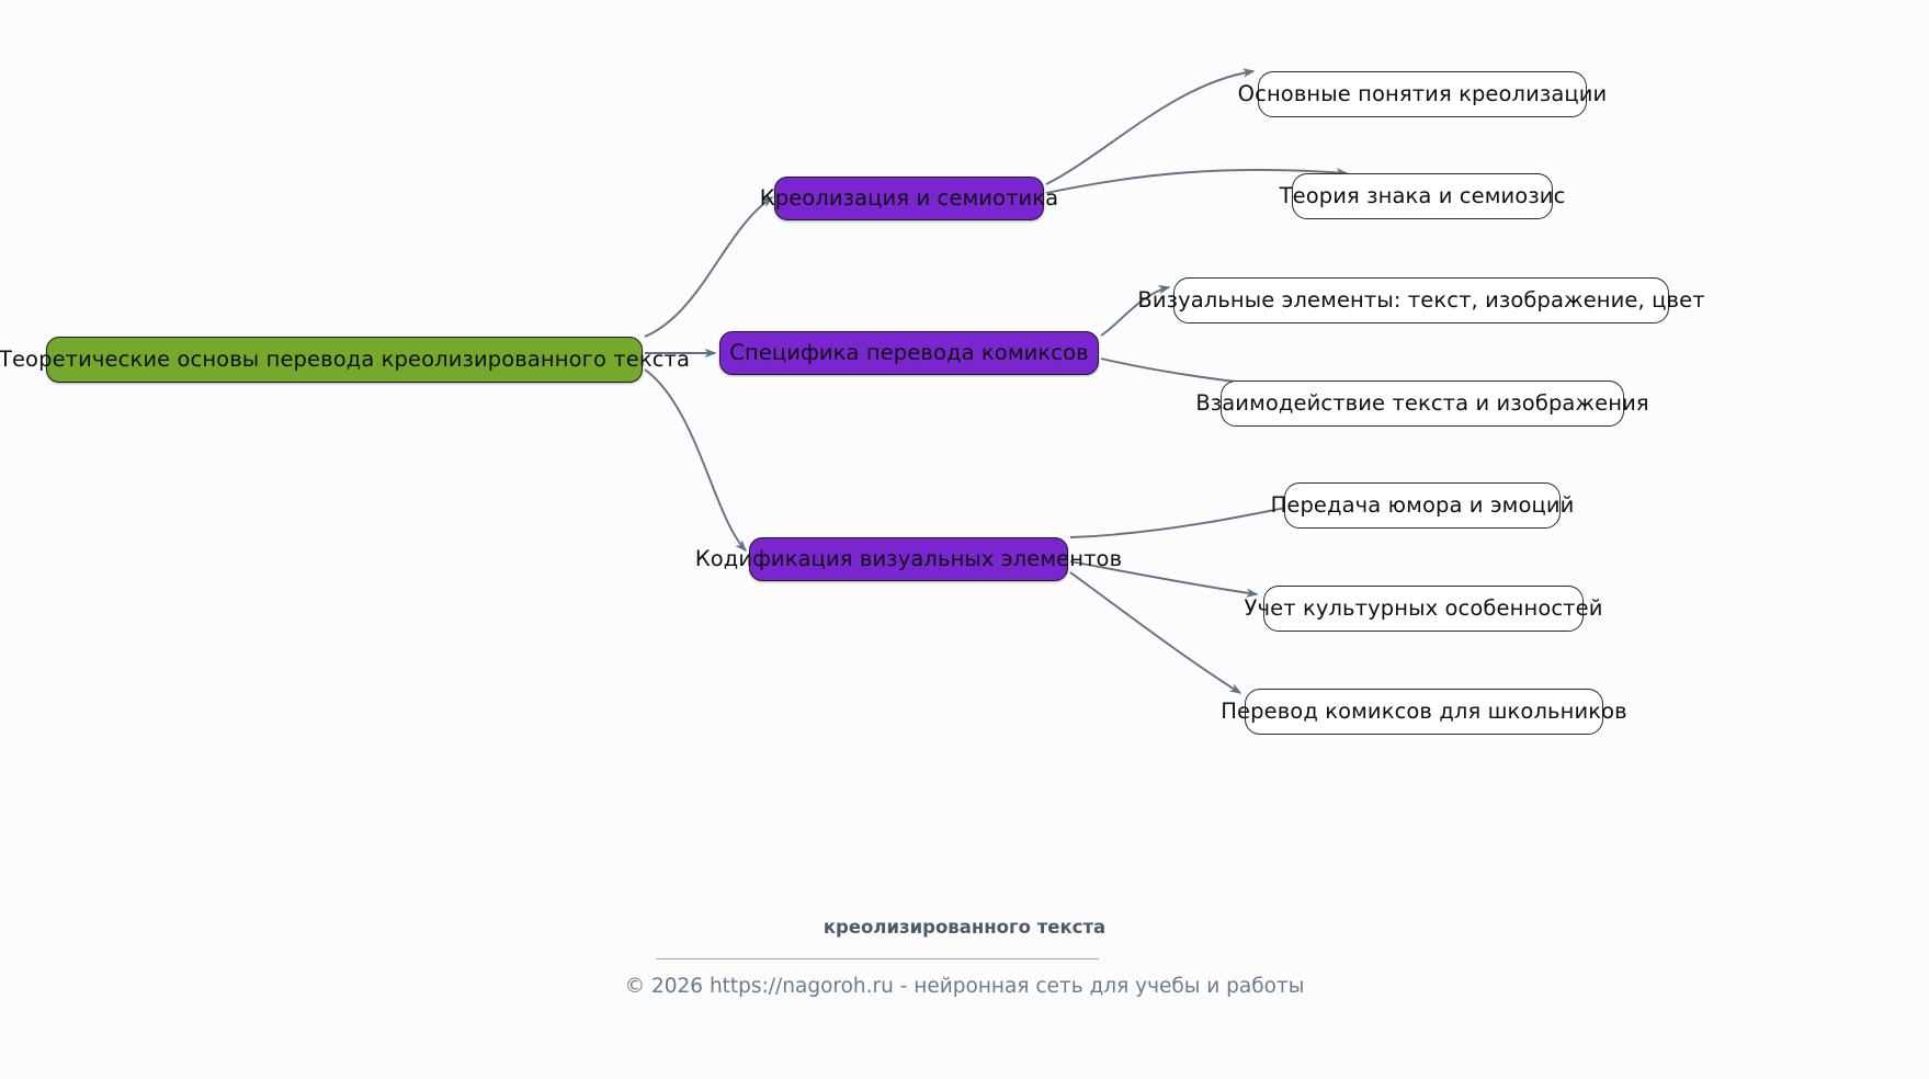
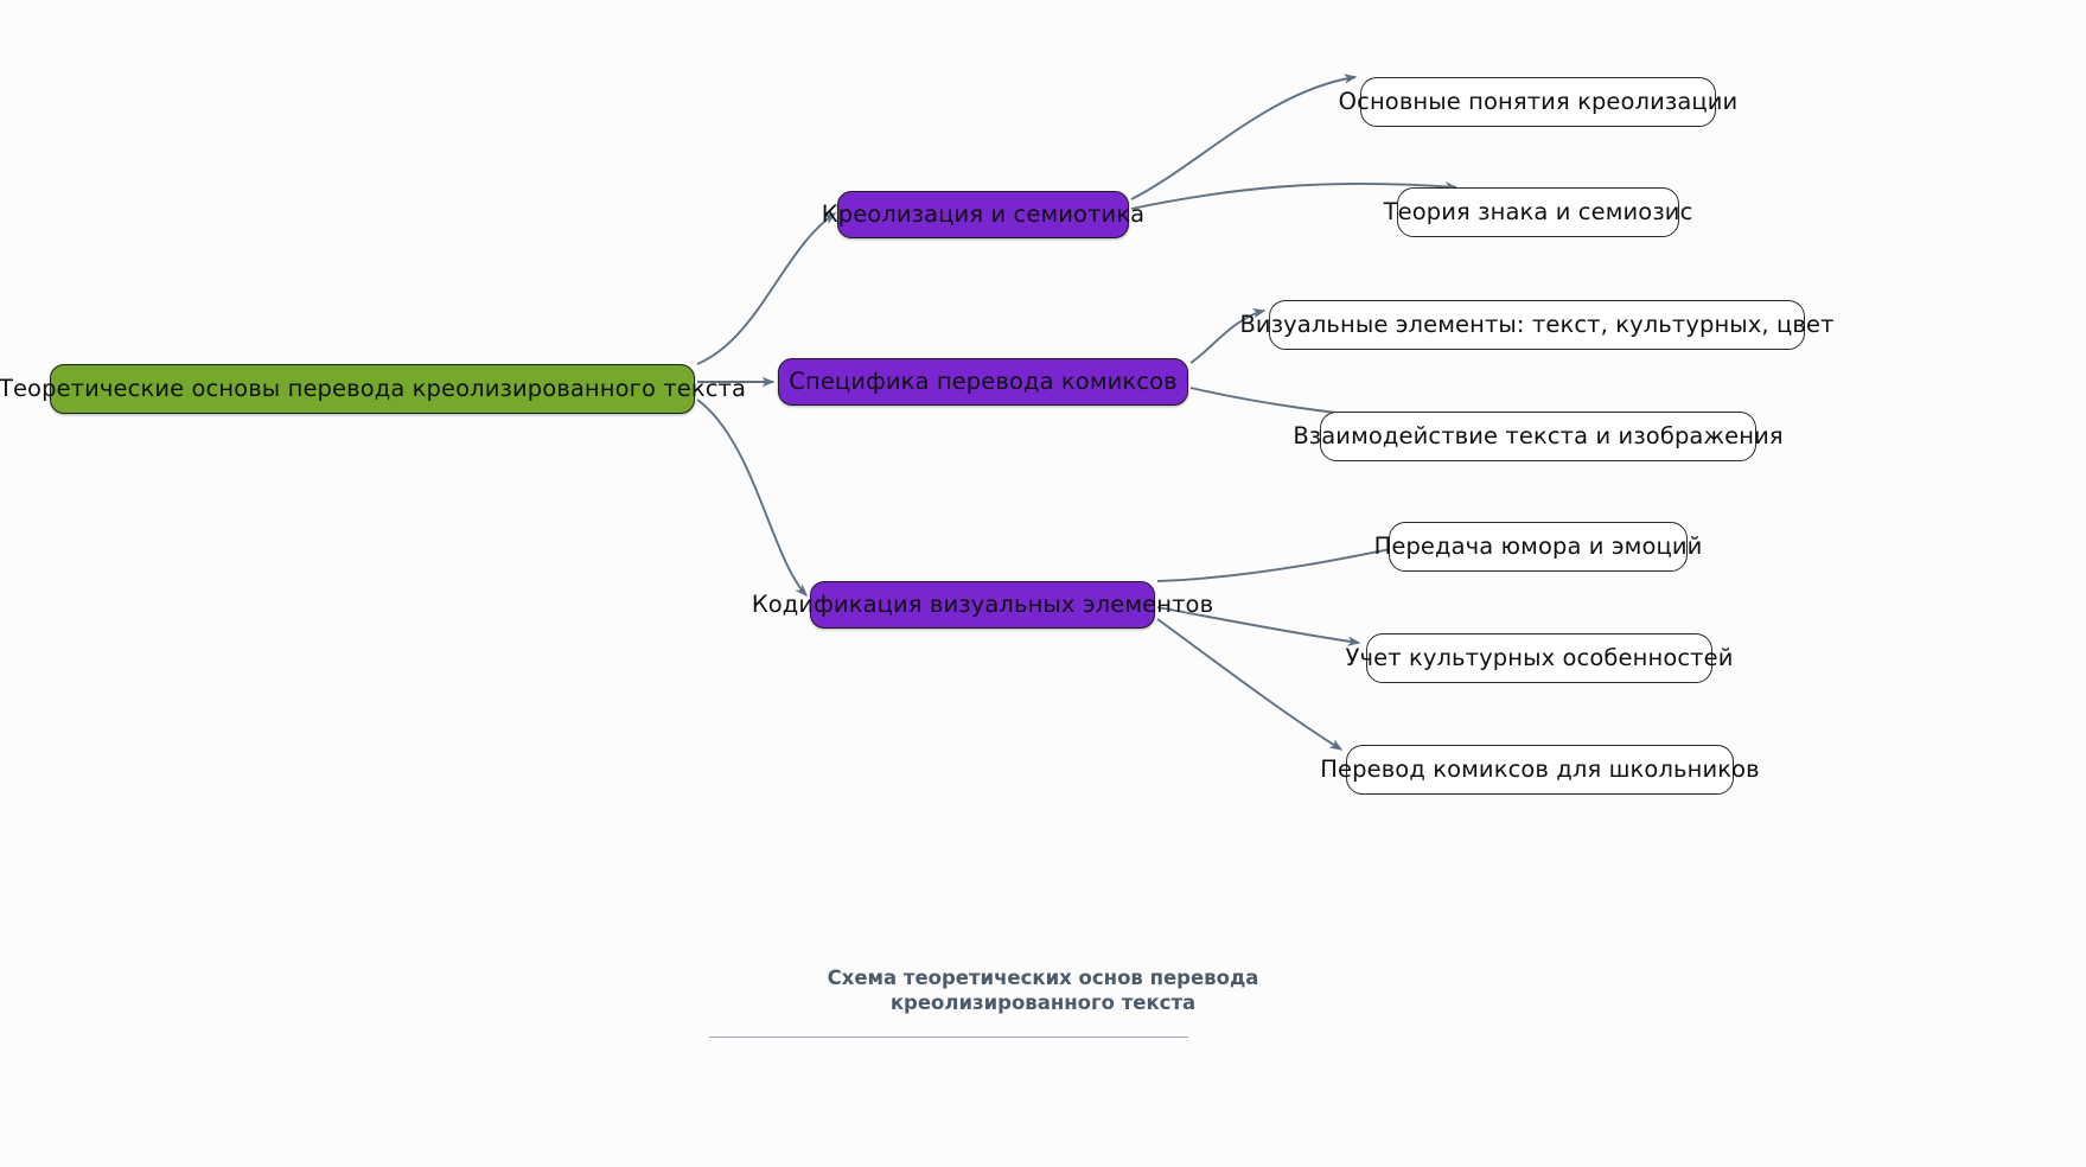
  Теоретические основы перевода креолизированного текста
  Креолизация и семиотика
  Основные понятия креолизации
  Теория знака и семиозис
  Специфика перевода комиксов
- Визуальные элементы: текст, изображение, цвет
+ Визуальные элементы: текст, культурных, цвет
  Взаимодействие текста и изображения
  Кодификация визуальных элементов
  Передача юмора и эмоций
  Учет культурных особенностей
  Перевод комиксов для школьников
+ Схема теоретических основ перевода
  креолизированного текста
- © 2026 https://nagoroh.ru - нейронная сеть для учебы и работы
